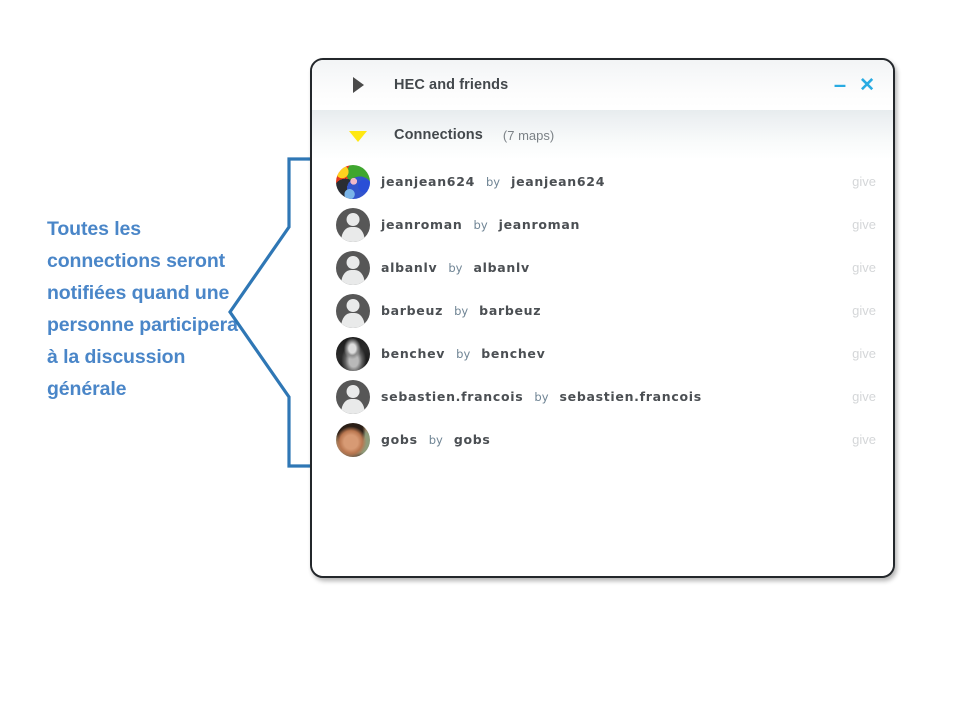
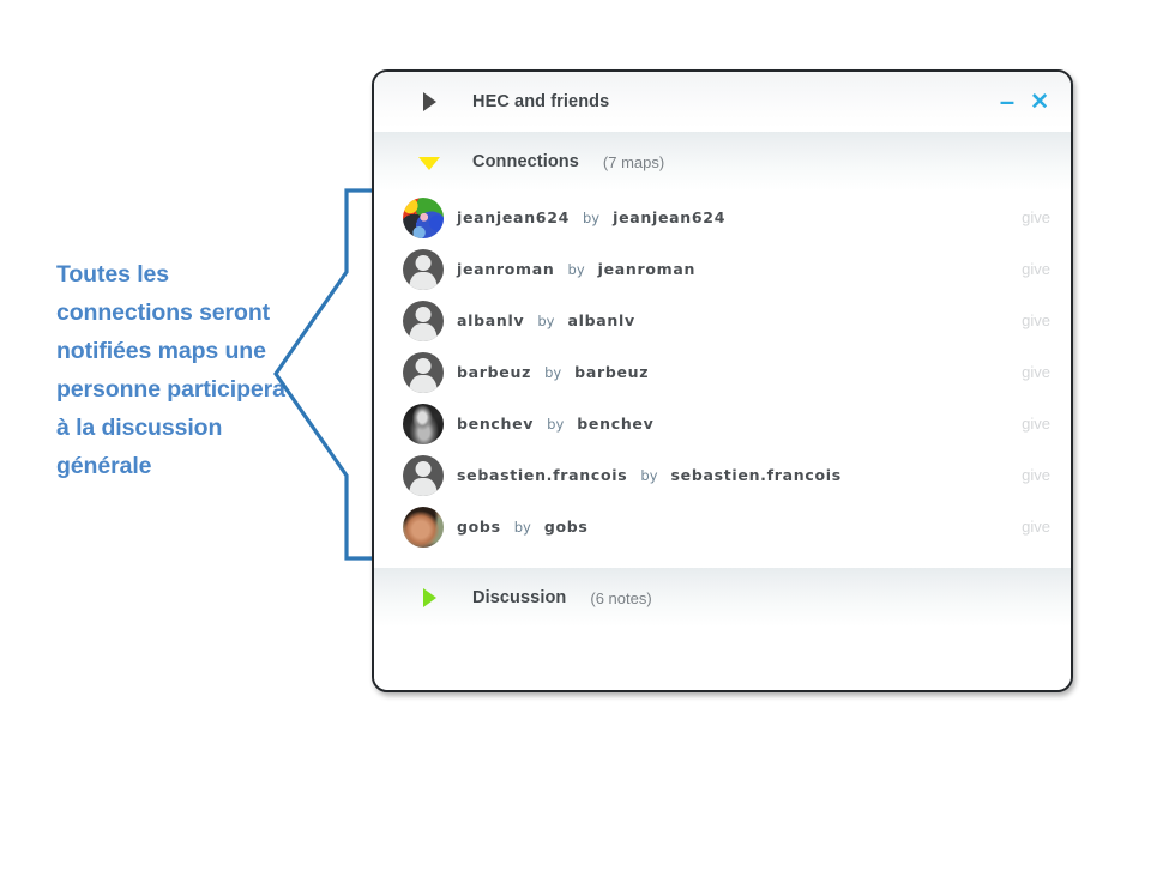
- Toutes les connections seront notifiées quand une personne participera à la discussion générale
+ Toutes les connections seront notifiées maps une personne participera à la discussion générale
  HEC and friends
  –
  ✕
  Connections
  (7 maps)
  jeanjean624
  by
  jeanjean624
  give
  jeanroman
  by
  jeanroman
  give
  albanlv
  by
  albanlv
  give
  barbeuz
  by
  barbeuz
  give
  benchev
  by
  benchev
  give
  sebastien.francois
  by
  sebastien.francois
  give
  gobs
  by
  gobs
  give
+ Discussion
+ (6 notes)
